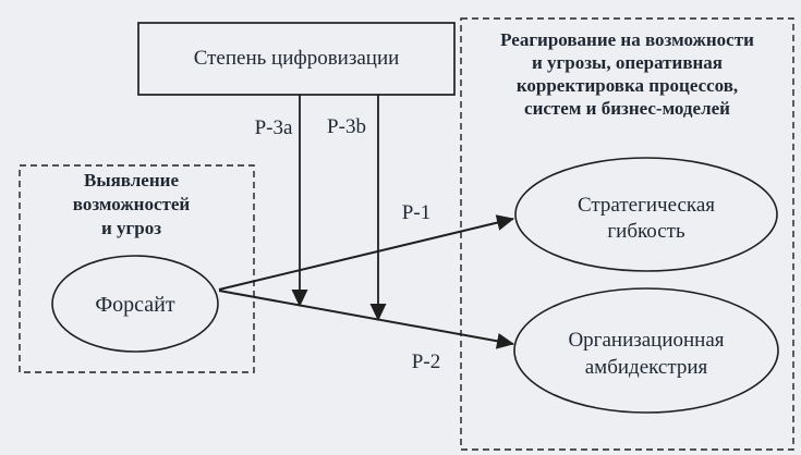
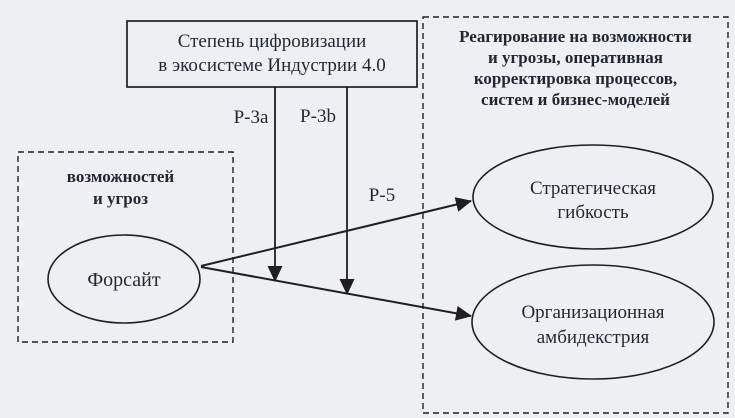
  Степень цифровизации
+ в экосистеме Индустрии 4.0
  Реагирование на возможности
  и угрозы, оперативная
  корректировка процессов,
  систем и бизнес-моделей
- Выявление
  возможностей
  и угроз
  Форсайт
  Стратегическая
  гибкость
  Организационная
  амбидекстрия
  P-3a
  P-3b
- P-1
+ P-5
- P-2
